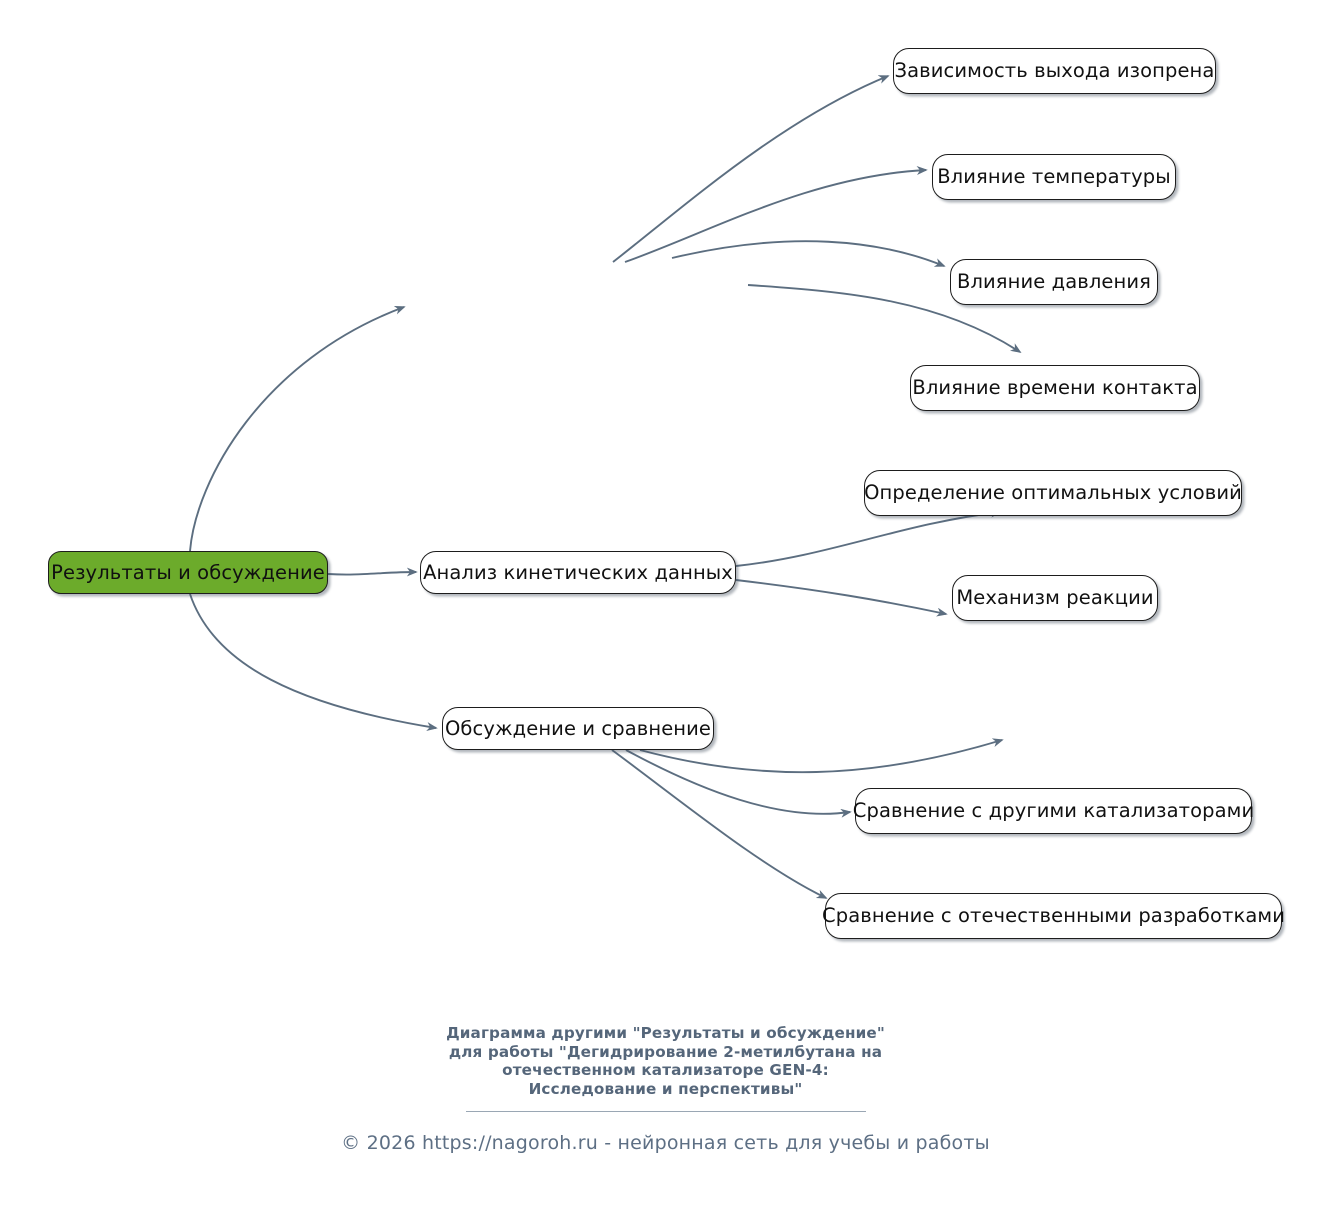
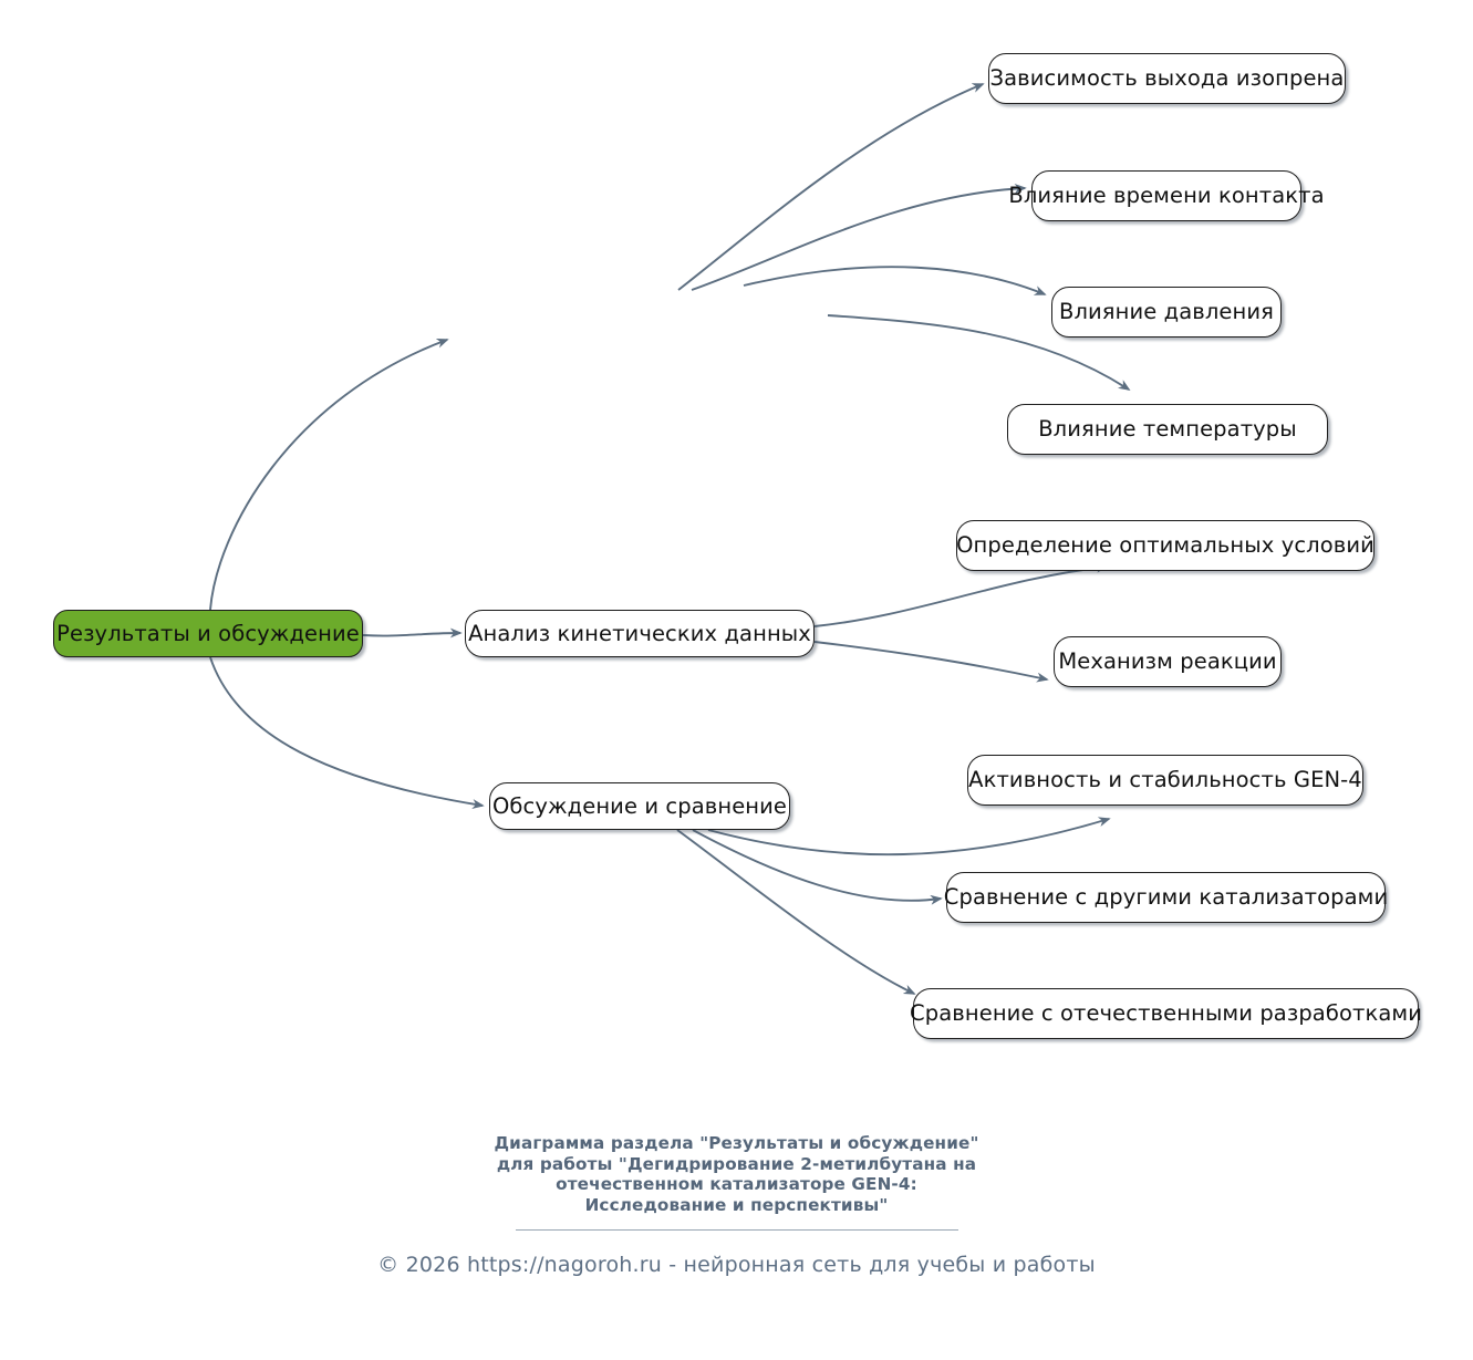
  Результаты и обсуждение
  Зависимость выхода изопрена
- Влияние температуры
+ Влияние времени контакта
  Влияние давления
- Влияние времени контакта
+ Влияние температуры
  Анализ кинетических данных
  Определение оптимальных условий
  Механизм реакции
  Обсуждение и сравнение
+ Активность и стабильность GEN-4
  Сравнение с другими катализаторами
  Сравнение с отечественными разработками
- Диаграмма другими "Результаты и обсуждение"
+ Диаграмма раздела "Результаты и обсуждение"
  для работы "Дегидрирование 2-метилбутана на
  отечественном катализаторе GEN-4:
  Исследование и перспективы"
  © 2026 https://nagoroh.ru - нейронная сеть для учебы и работы
